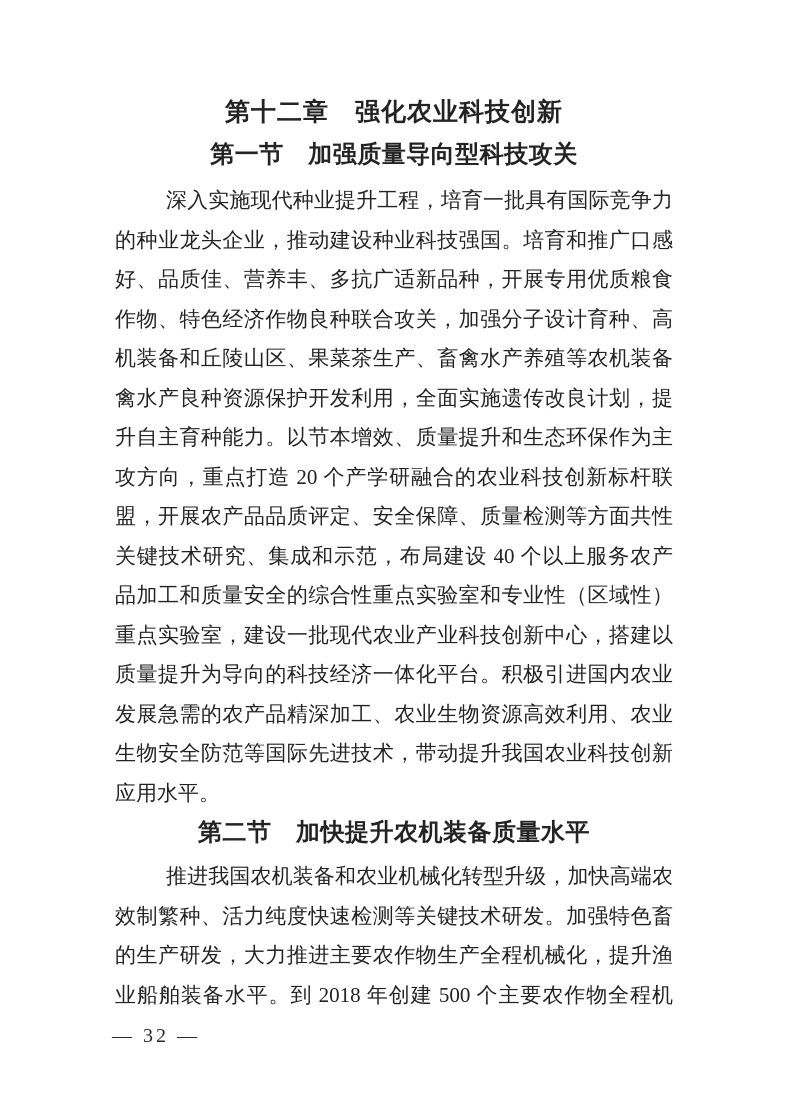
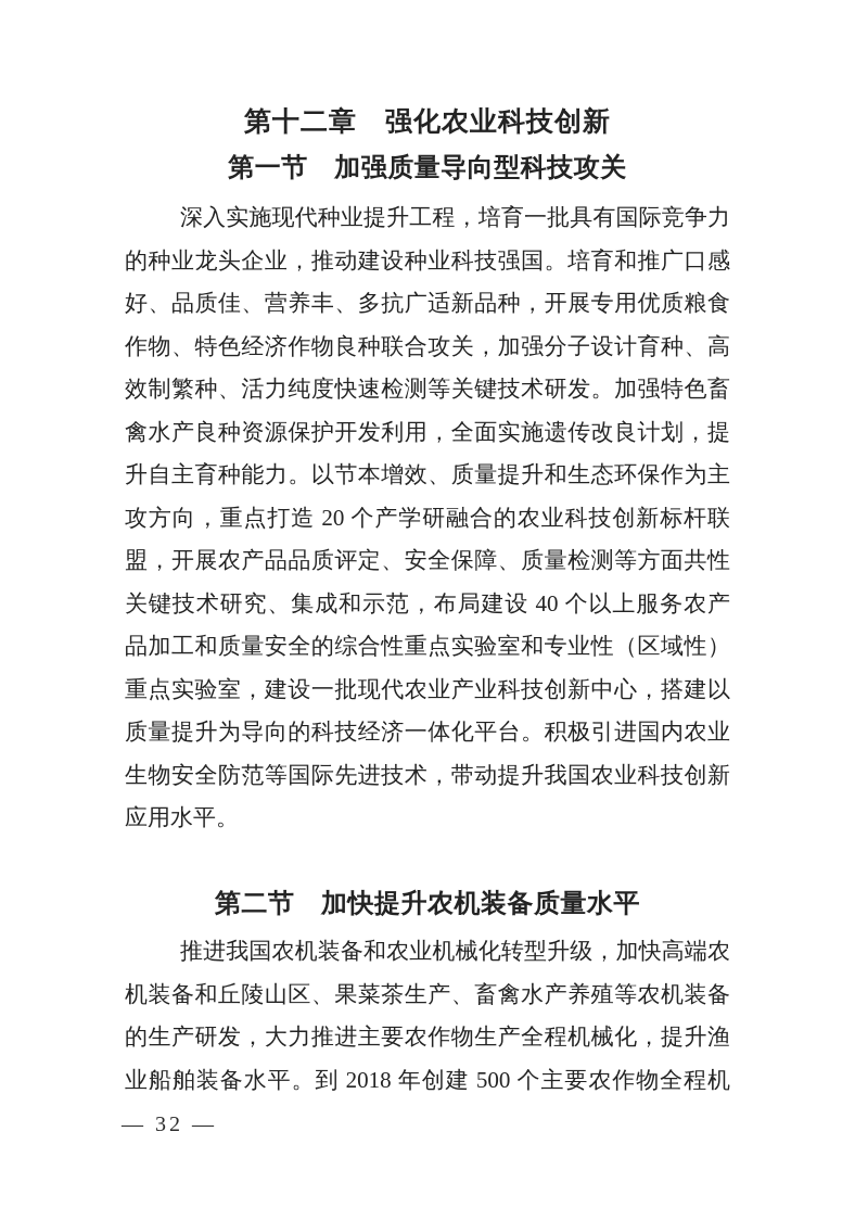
  第十二章 强化农业科技创新
  第一节 加强质量导向型科技攻关
  深入实施现代种业提升工程，培育一批具有国际竞争力
  的种业龙头企业，推动建设种业科技强国。培育和推广口感
  好、品质佳、营养丰、多抗广适新品种，开展专用优质粮食
  作物、特色经济作物良种联合攻关，加强分子设计育种、高
- 机装备和丘陵山区、果菜茶生产、畜禽水产养殖等农机装备
+ 效制繁种、活力纯度快速检测等关键技术研发。加强特色畜
  禽水产良种资源保护开发利用，全面实施遗传改良计划，提
  升自主育种能力。以节本增效、质量提升和生态环保作为主
  攻方向，重点打造 20 个产学研融合的农业科技创新标杆联
  盟，开展农产品品质评定、安全保障、质量检测等方面共性
  关键技术研究、集成和示范，布局建设 40 个以上服务农产
  品加工和质量安全的综合性重点实验室和专业性（区域性）
  重点实验室，建设一批现代农业产业科技创新中心，搭建以
  质量提升为导向的科技经济一体化平台。积极引进国内农业
- 发展急需的农产品精深加工、农业生物资源高效利用、农业
  生物安全防范等国际先进技术，带动提升我国农业科技创新
  应用水平。
  第二节 加快提升农机装备质量水平
  推进我国农机装备和农业机械化转型升级，加快高端农
- 效制繁种、活力纯度快速检测等关键技术研发。加强特色畜
+ 机装备和丘陵山区、果菜茶生产、畜禽水产养殖等农机装备
  的生产研发，大力推进主要农作物生产全程机械化，提升渔
  业船舶装备水平。到 2018 年创建 500 个主要农作物全程机
  — 32 —
